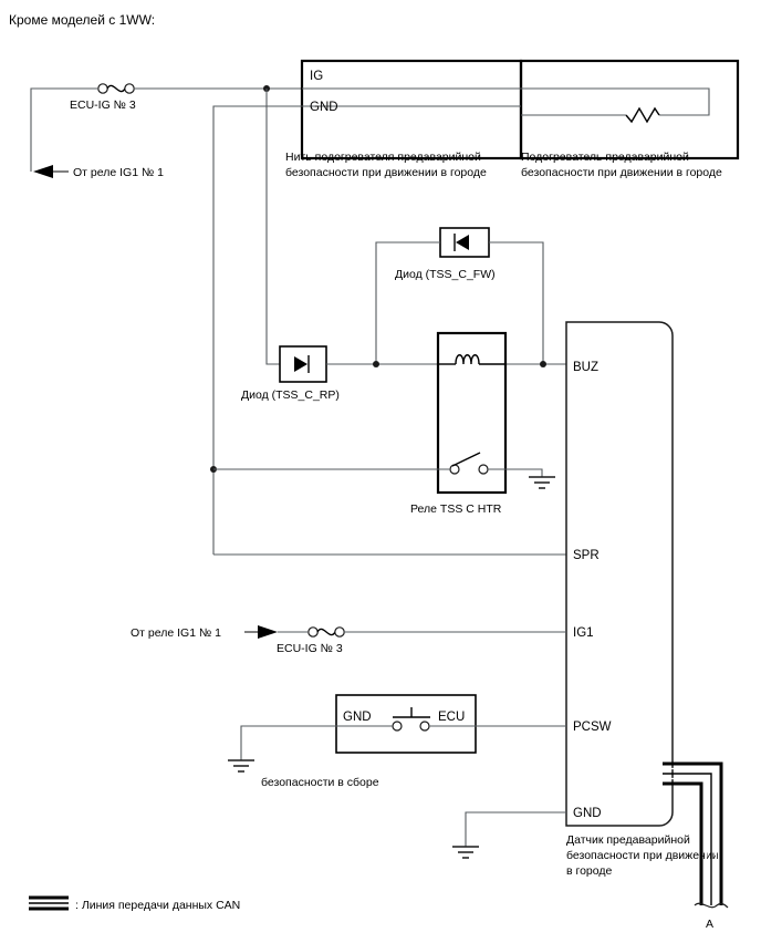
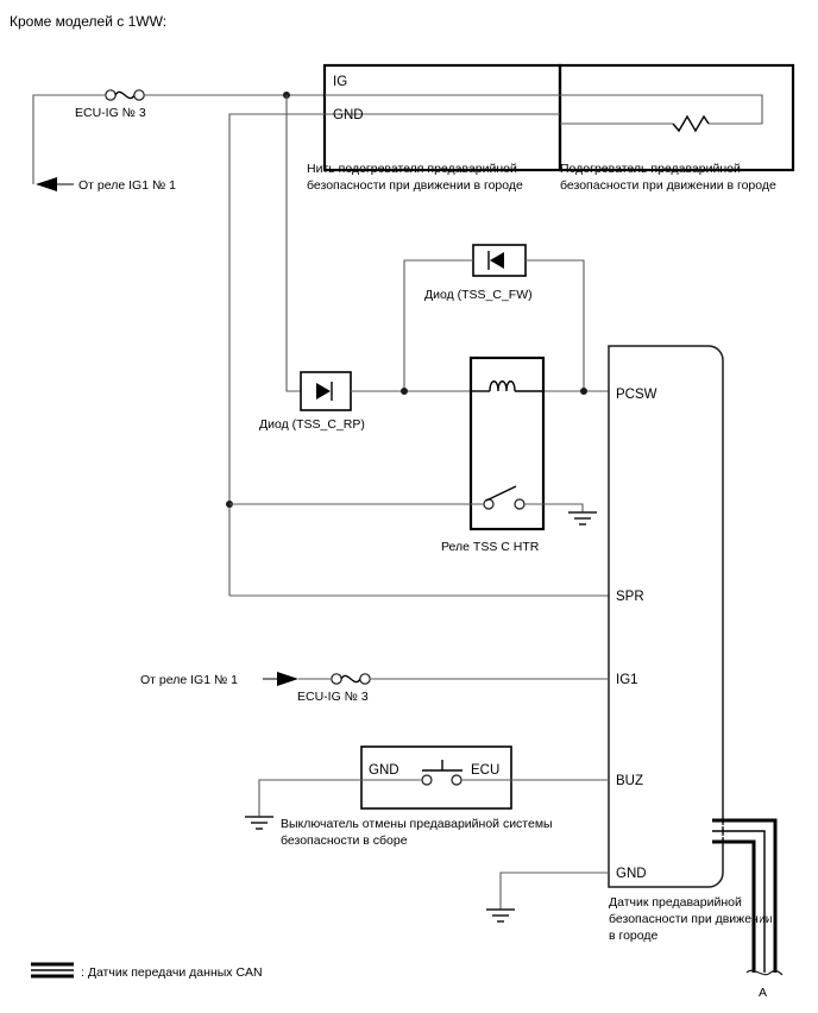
  Кроме моделей с 1WW:
  От реле IG1 № 1
  ECU-IG № 3
  IG
  GND
  Диод (TSS_C_FW)
  Диод (TSS_C_RP)
  Реле TSS C HTR
- BUZ
+ PCSW
  SPR
  IG1
- PCSW
+ BUZ
  GND
  Датчик предаварийной
  безопасности при движеии
  в городе
  От реле IG1 № 1
  ECU-IG № 3
  GND
  ECU
+ Выключатель отмены предаварийной системы
  безопасности в сборе
  A
- : Линия передачи данных CAN
+ : Датчик передачи данных CAN
  Нить подогревателя предаварийной
  безопасности при движении в городе
  Подогреватель предаварийной
  безопасности при движении в городе
